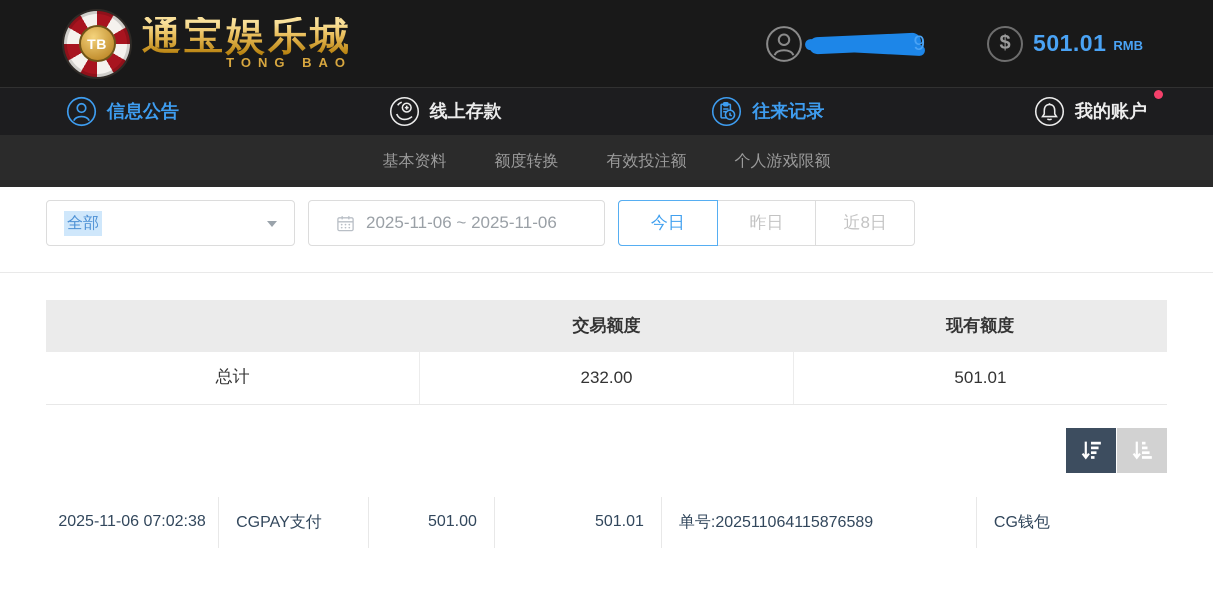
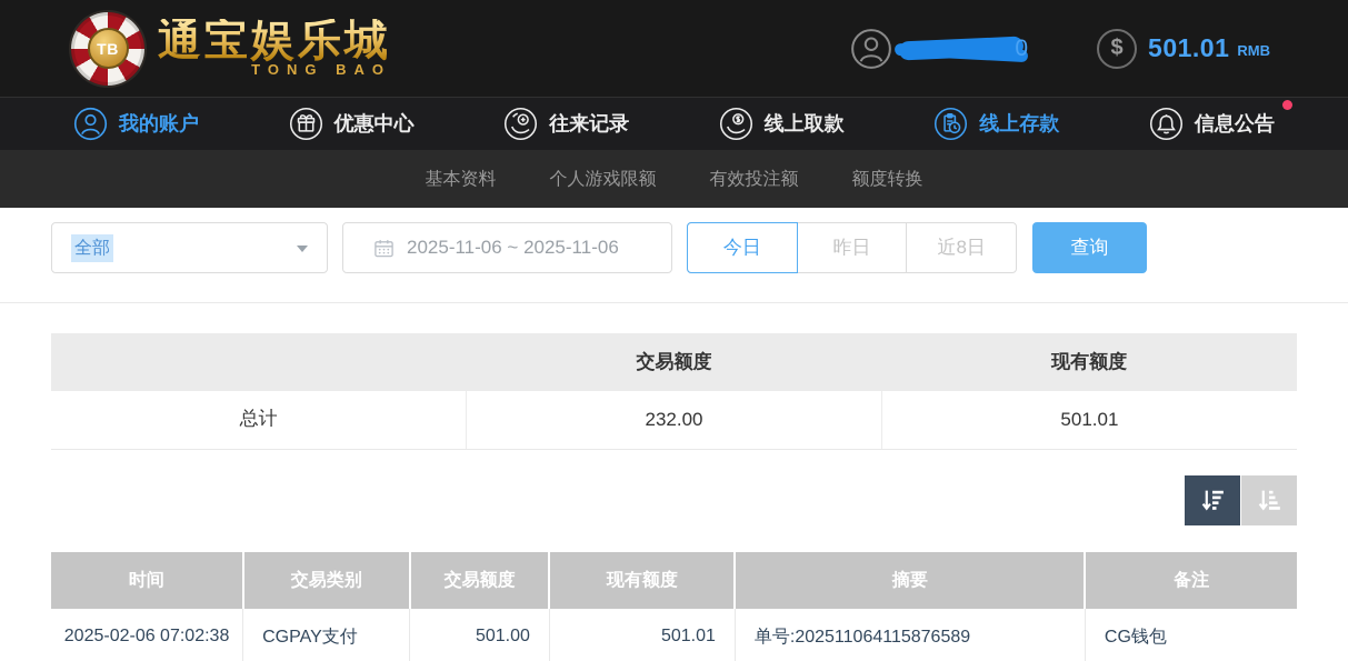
  TB
  通宝娱乐城
  TONG BAO
- 9
+ 0
  $
  501.01
  RMB
- 信息公告
+ 我的账户
+ 优惠中心
- 线上存款
+ 往来记录
+ 线上取款
- 往来记录
+ 线上存款
- 我的账户
+ 信息公告
  基本资料
- 额度转换
+ 个人游戏限额
  有效投注额
- 个人游戏限额
+ 额度转换
  全部
  2025-11-06 ~ 2025-11-06
  今日
  昨日
  近8日
+ 查询
  	交易额度	现有额度
  总计	232.00	501.01
+ 时间	交易类别	交易额度	现有额度	摘要	备注
- 2025-11-06 07:02:38	CGPAY支付	501.00	501.01	单号:202511064115876589	CG钱包
+ 2025-02-06 07:02:38	CGPAY支付	501.00	501.01	单号:202511064115876589	CG钱包
